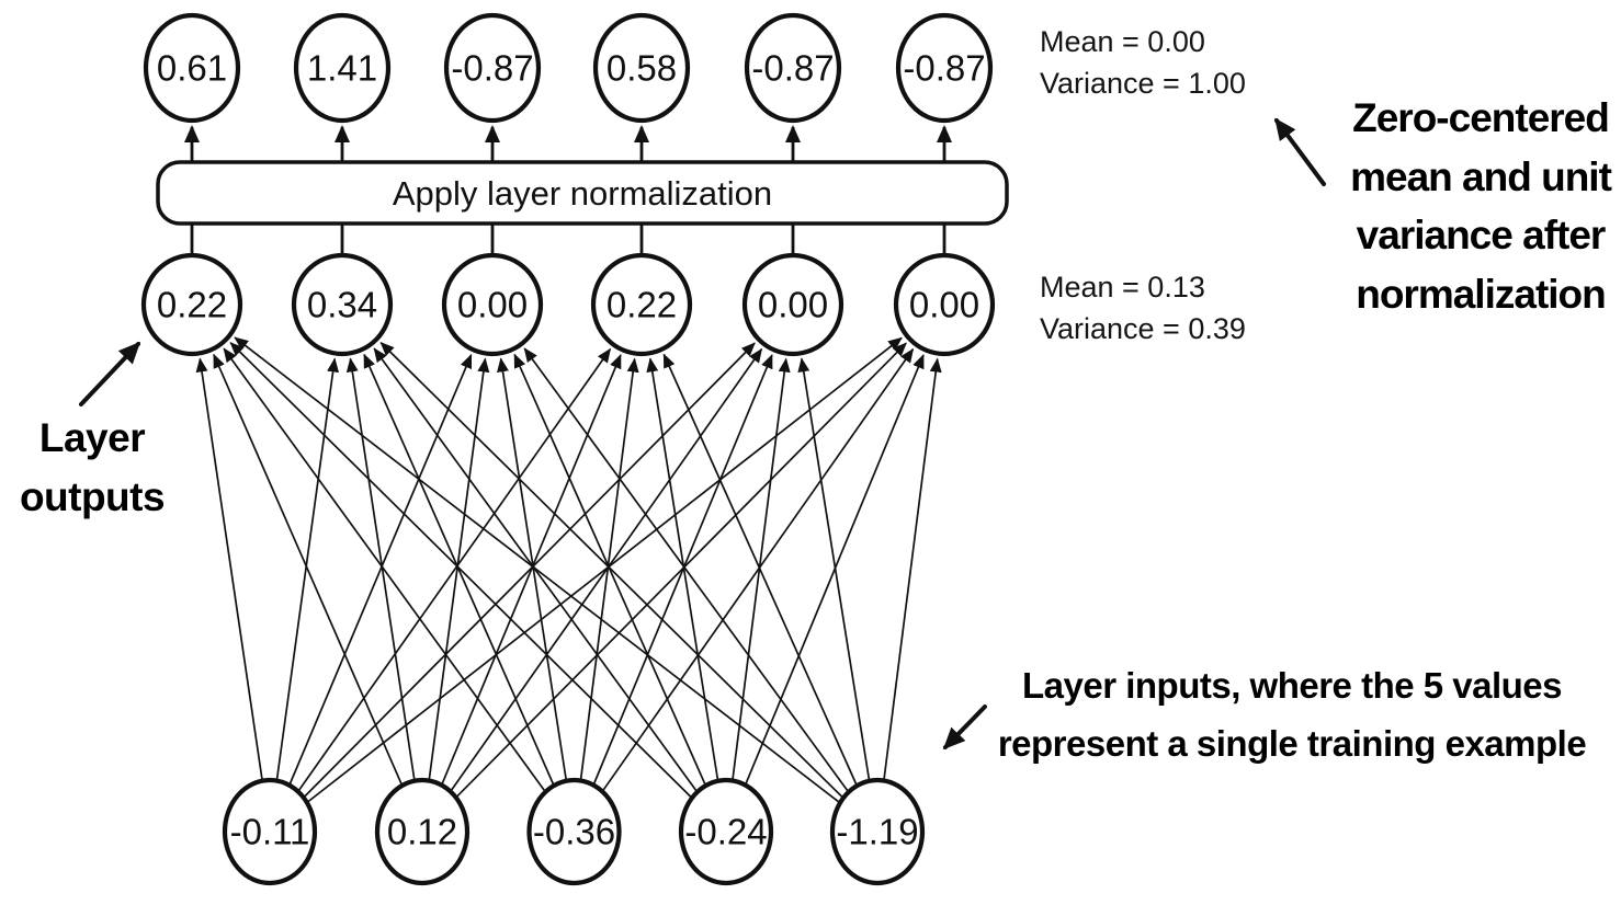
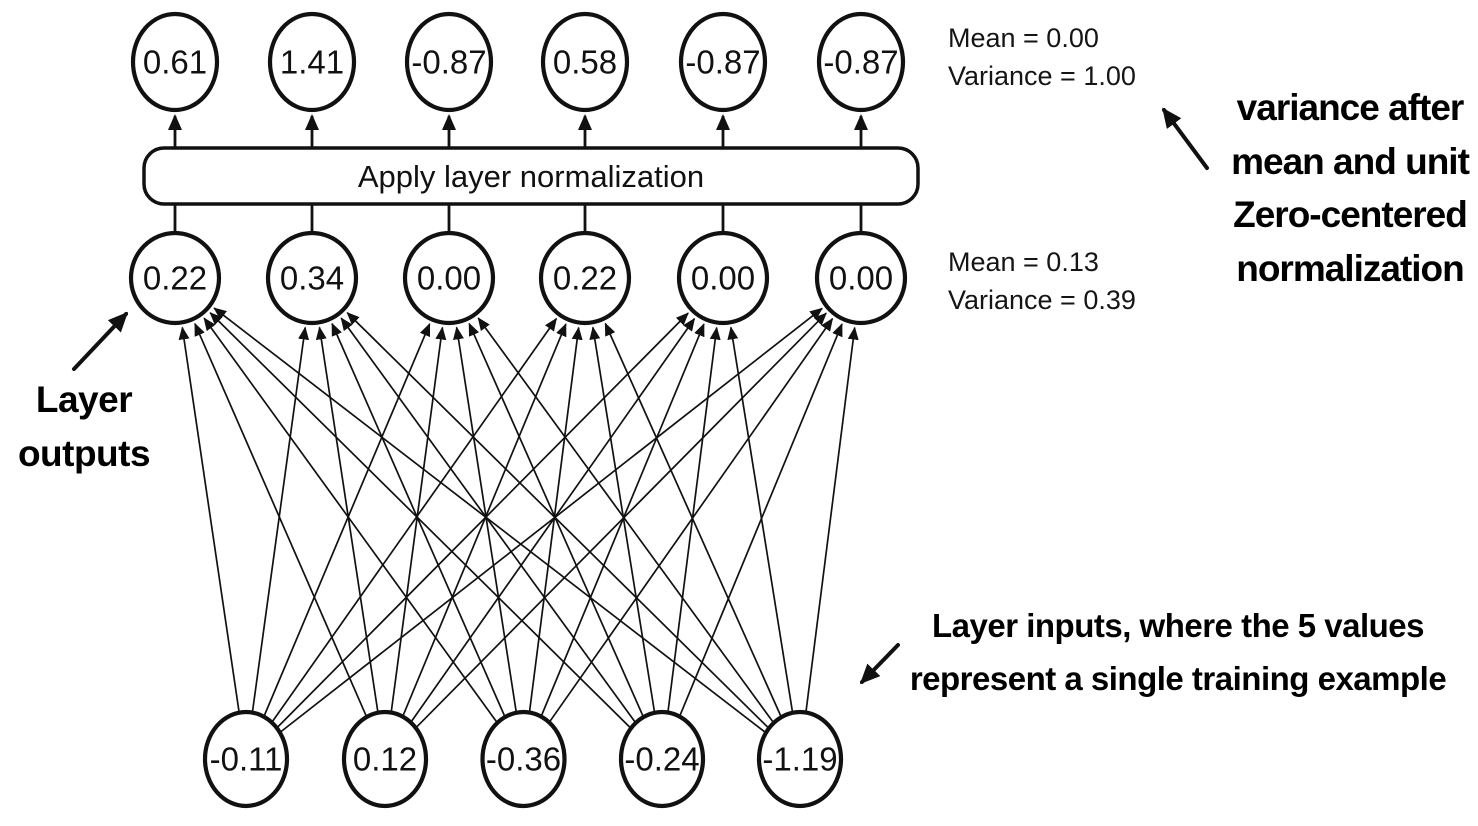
  Apply layer normalization
  0.61
  1.41
  -0.87
  0.58
  -0.87
  -0.87
  0.22
  0.34
  0.00
  0.22
  0.00
  0.00
  -0.11
  0.12
  -0.36
  -0.24
  -1.19
  Mean = 0.00
  Variance = 1.00
  Mean = 0.13
  Variance = 0.39
- Zero-centered
+ variance after
  mean and unit
- variance after
+ Zero-centered
  normalization
  Layer
  outputs
  Layer inputs, where the 5 values
  represent a single training example
